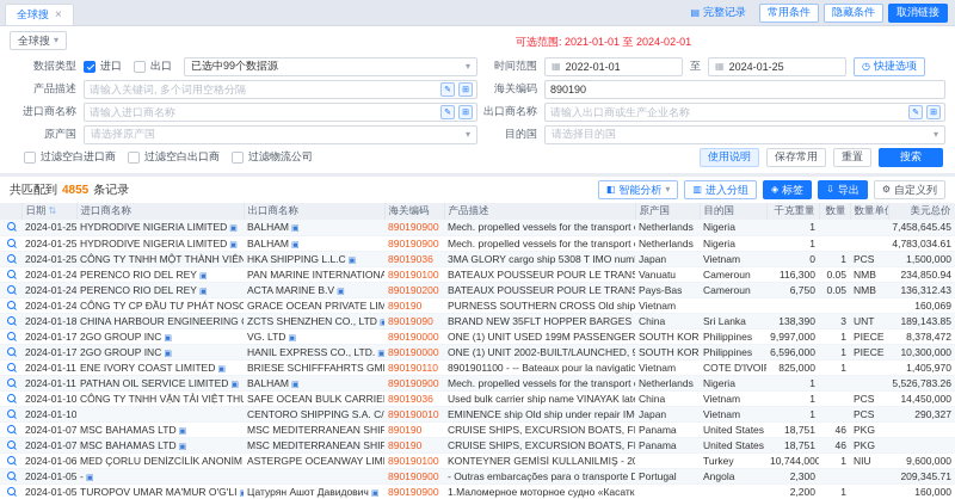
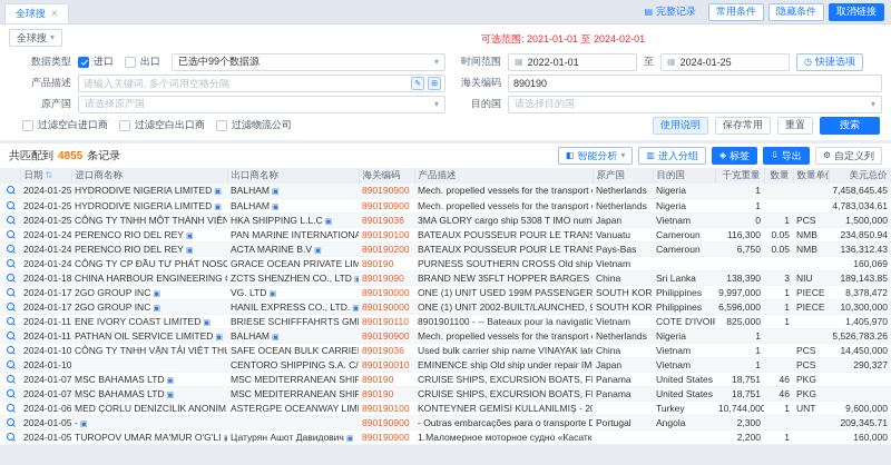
  全球搜
  ×
  ▤
  完整记录
  常用条件
  隐藏条件
  取消链接
  全球搜
  ▾
  可选范围: 2021-01-01 至 2024-02-01
  数据类型
  进口
  出口
  已选中99个数据源
  ▾
  时间范围
  ▦
  2022-01-01
  至
  ▦
  2024-01-25
  ◷
  快捷选项
  产品描述
  请输入关键词, 多个词用空格分隔
  海关编码
  890190
- 进口商名称
- 请输入进口商名称
- 出口商名称
- 请输入出口商或生产企业名称
  原产国
  请选择原产国
  ▾
  目的国
  请选择目的国
  ▾
  过滤空白进口商
  过滤空白出口商
  过滤物流公司
  使用说明
  保存常用
  重置
  搜索
  共匹配到
  4855
  条记录
  ◧
  智能分析
  ▾
  ▥
  进入分组
  ◈
  标签
  ⇩
  导出
  ⚙
  自定义列
  	日期 ⇅	进口商名称	出口商名称	海关编码	产品描述	原产国	目的国	千克重量	数量	数量单	美元总价
  	2024-01-25	HYDRODIVE NIGERIA LIMITED	BALHAM	890190900	Mech. propelled vessels for the transport	Netherlands	Nigeria	1			7,458,645.45
  	2024-01-25	HYDRODIVE NIGERIA LIMITED	BALHAM	890190900	Mech. propelled vessels for the transport	Netherlands	Nigeria	1			4,783,034.61
  	2024-01-25	CÔNG TY TNHH MỘT THÀNH VIÊN	HKA SHIPPING L.L.C	89019036	3MA GLORY cargo ship 5308 T IMO num	Japan	Vietnam	0	1	PCS	1,500,000
  	2024-01-24	PERENCO RIO DEL REY	PAN MARINE INTERNATIONA	890190100	BATEAUX POUSSEUR POUR LE TRANS	Vanuatu	Cameroun	116,300	0.05	NMB	234,850.94
  	2024-01-24	PERENCO RIO DEL REY	ACTA MARINE B.V	890190200	BATEAUX POUSSEUR POUR LE TRANS	Pays-Bas	Cameroun	6,750	0.05	NMB	136,312.43
  	2024-01-24	CÔNG TY CP ĐẦU TƯ PHÁT NOSC	GRACE OCEAN PRIVATE LIM	890190	PURNESS SOUTHERN CROSS Old ship	Vietnam					160,069
- 	2024-01-18	CHINA HARBOUR ENGINEERING	ZCTS SHENZHEN CO., LTD	89019090	BRAND NEW 35FLT HOPPER BARGES	China	Sri Lanka	138,390	3	UNT	189,143.85
+ 	2024-01-18	CHINA HARBOUR ENGINEERING	ZCTS SHENZHEN CO., LTD	89019090	BRAND NEW 35FLT HOPPER BARGES	China	Sri Lanka	138,390	3	NIU	189,143.85
  	2024-01-17	2GO GROUP INC	VG. LTD	890190000	ONE (1) UNIT USED 199M PASSENGER	SOUTH KOR	Philippines	9,997,000	1	PIECE	8,378,472
  	2024-01-17	2GO GROUP INC	HANIL EXPRESS CO., LTD.	890190000	ONE (1) UNIT 2002-BUILT/LAUNCHED, 9	SOUTH KOR	Philippines	6,596,000	1	PIECE	10,300,000
  	2024-01-11	ENE IVORY COAST LIMITED	BRIESE SCHIFFFAHRTS GM	890190110	8901901100 - -- Bateaux pour la navigatio	Vietnam	COTE D'IVOI	825,000	1		1,405,970
  	2024-01-11	PATHAN OIL SERVICE LIMITED	BALHAM	890190900	Mech. propelled vessels for the transport	Netherlands	Nigeria	1			5,526,783.26
  	2024-01-10	CÔNG TY TNHH VẬN TẢI VIỆT TH	SAFE OCEAN BULK CARRIE	89019036	Used bulk carrier ship name VINAYAK lat	China	Vietnam	1		PCS	14,450,000
  	2024-01-10		CENTORO SHIPPING S.A. C/	890190010	EMINENCE ship Old ship under repair IM	Japan	Vietnam	1		PCS	290,327
  	2024-01-07	MSC BAHAMAS LTD	MSC MEDITERRANEAN SHIP	890190	CRUISE SHIPS, EXCURSION BOATS, F	Panama	United States	18,751	46	PKG
  	2024-01-07	MSC BAHAMAS LTD	MSC MEDITERRANEAN SHIP	890190	CRUISE SHIPS, EXCURSION BOATS, F	Panama	United States	18,751	46	PKG
- 	2024-01-06	MED ÇORLU DENİZCİLİK ANONİM	ASTERGPE OCEANWAY LIMI	890190100	KONTEYNER GEMİSİ KULLANILMIŞ - 2		Turkey	10,744,000	1	NIU	9,600,000
+ 	2024-01-06	MED ÇORLU DENİZCİLİK ANONİM	ASTERGPE OCEANWAY LIMI	890190100	KONTEYNER GEMİSİ KULLANILMIŞ - 2		Turkey	10,744,000	1	UNT	9,600,000
  	2024-01-05	-		890190900	- Outras embarcações para o transporte D	Portugal	Angola	2,300			209,345.71
  	2024-01-05	TUROPOV UMAR MA'MUR O'G'LI	Цатурян Ашот Давидович	890190900	1.Маломерное моторное судно «Касатк			2,200	1		160,000
